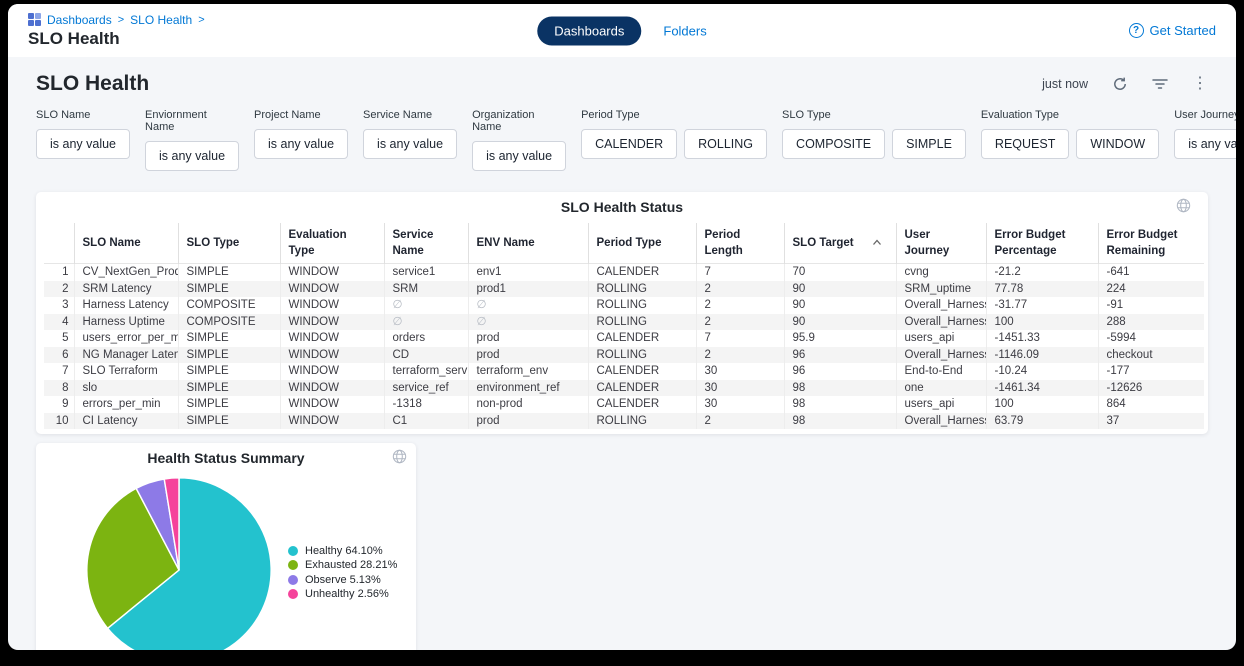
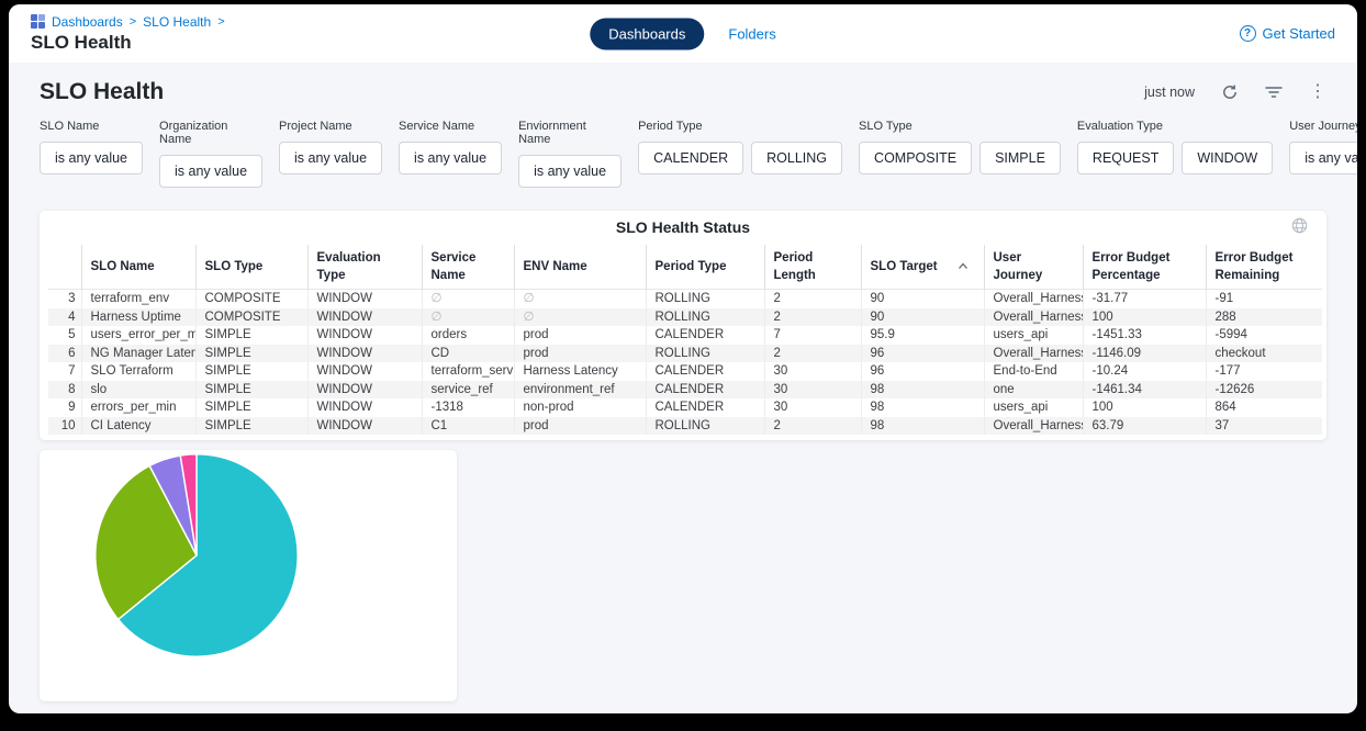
  Dashboards
  >
  SLO Health
  >
  SLO Health
  Dashboards
  Folders
  ?
  Get Started
  SLO Health
  just now
  ⋮
  SLO Name
  is any value
- Enviornment Name
+ Organization Name
  is any value
  Project Name
  is any value
  Service Name
  is any value
- Organization Name
+ Enviornment Name
  is any value
  Period Type
  CALENDER
  ROLLING
  SLO Type
  COMPOSITE
  SIMPLE
  Evaluation Type
  REQUEST
  WINDOW
  User Journe
  is any va
  SLO Health Status
  	SLO Name	SLO Type	Evaluation Type	Service Name	ENV Name	Period Type	Period Length	SLO Target	User Journey	Error Budget Percentage	Error Budget Remaining
- 1	CV_NextGen_Prod	SIMPLE	WINDOW	service1	env1	CALENDER	7	70	cvng	-21.2	-641
- 2	SRM Latency	SIMPLE	WINDOW	SRM	prod1	ROLLING	2	90	SRM_uptime	77.78	224
- 3	Harness Latency	COMPOSITE	WINDOW	∅	∅	ROLLING	2	90	Overall_Harnes	-31.77	-91
+ 3	terraform_env	COMPOSITE	WINDOW	∅	∅	ROLLING	2	90	Overall_Harnes	-31.77	-91
  4	Harness Uptime	COMPOSITE	WINDOW	∅	∅	ROLLING	2	90	Overall_Harnes	100	288
  5	users_error_per_m	SIMPLE	WINDOW	orders	prod	CALENDER	7	95.9	users_api	-1451.33	-5994
  6	NG Manager Laten	SIMPLE	WINDOW	CD	prod	ROLLING	2	96	Overall_Harnes	-1146.09	checkout
- 7	SLO Terraform	SIMPLE	WINDOW	terraform_serv	terraform_env	CALENDER	30	96	End-to-End	-10.24	-177
+ 7	SLO Terraform	SIMPLE	WINDOW	terraform_serv	Harness Latency	CALENDER	30	96	End-to-End	-10.24	-177
  8	slo	SIMPLE	WINDOW	service_ref	environment_ref	CALENDER	30	98	one	-1461.34	-12626
  9	errors_per_min	SIMPLE	WINDOW	-1318	non-prod	CALENDER	30	98	users_api	100	864
  10	CI Latency	SIMPLE	WINDOW	C1	prod	ROLLING	2	98	Overall_Harnes	63.79	37
- Health Status Summary
- Healthy 64.10%
- Exhausted 28.21%
- Observe 5.13%
- Unhealthy 2.56%
